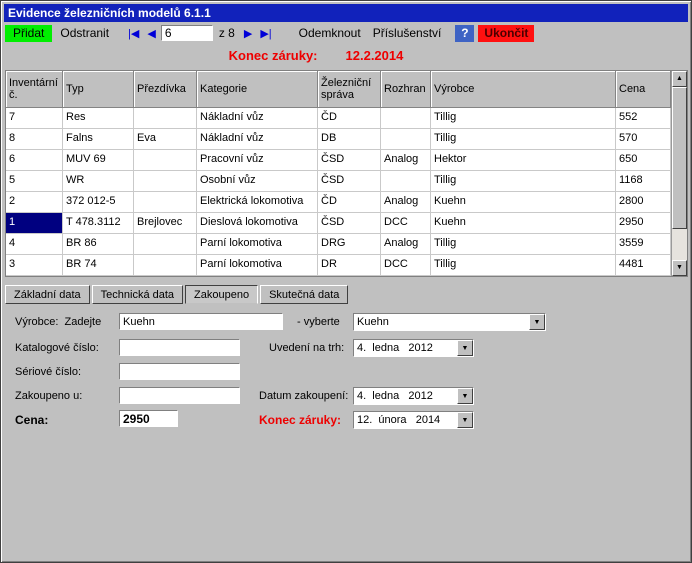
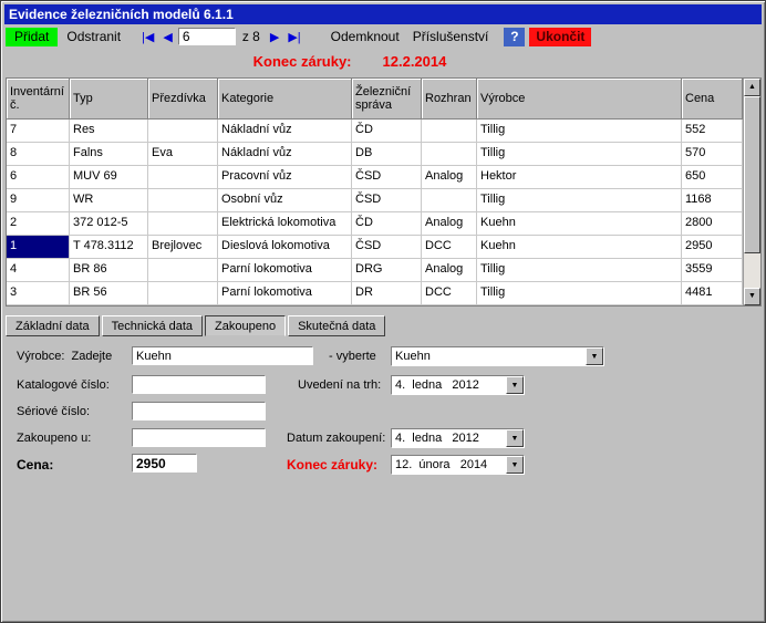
  Evidence železničních modelů 6.1.1
  Přidat
  Odstranit
  |◀
  ◀
  6
  z 8
  ▶
  ▶|
  Odemknout
  Příslušenství
  ?
  Ukončit
  Konec záruky:
  12.2.2014
  Inventární č.
  Typ
  Přezdívka
  Kategorie
  Železniční správa
  Rozhran
  Výrobce
  Cena
  7
  Res
  Nákladní vůz
  ČD
  Tillig
  552
  8
  Falns
  Eva
  Nákladní vůz
  DB
  Tillig
  570
  6
  MUV 69
  Pracovní vůz
  ČSD
  Analog
  Hektor
  650
- 5
+ 9
  WR
  Osobní vůz
  ČSD
  Tillig
  1168
  2
  372 012-5
  Elektrická lokomotiva
  ČD
  Analog
  Kuehn
  2800
  1
  T 478.3112
  Brejlovec
  Dieslová lokomotiva
  ČSD
  DCC
  Kuehn
  2950
  4
  BR 86
  Parní lokomotiva
  DRG
  Analog
  Tillig
  3559
  3
- BR 74
+ BR 56
  Parní lokomotiva
  DR
  DCC
  Tillig
  4481
  Základní data
  Technická data
  Zakoupeno
  Skutečná data
  Výrobce: Zadejte
  Kuehn
  - vyberte
  Kuehn
  Katalogové číslo:
  Uvedení na trh:
  4. ledna 2012
  Sériové číslo:
  Zakoupeno u:
  Datum zakoupení:
  4. ledna 2012
  Cena:
  2950
  Konec záruky:
  12. února 2014
